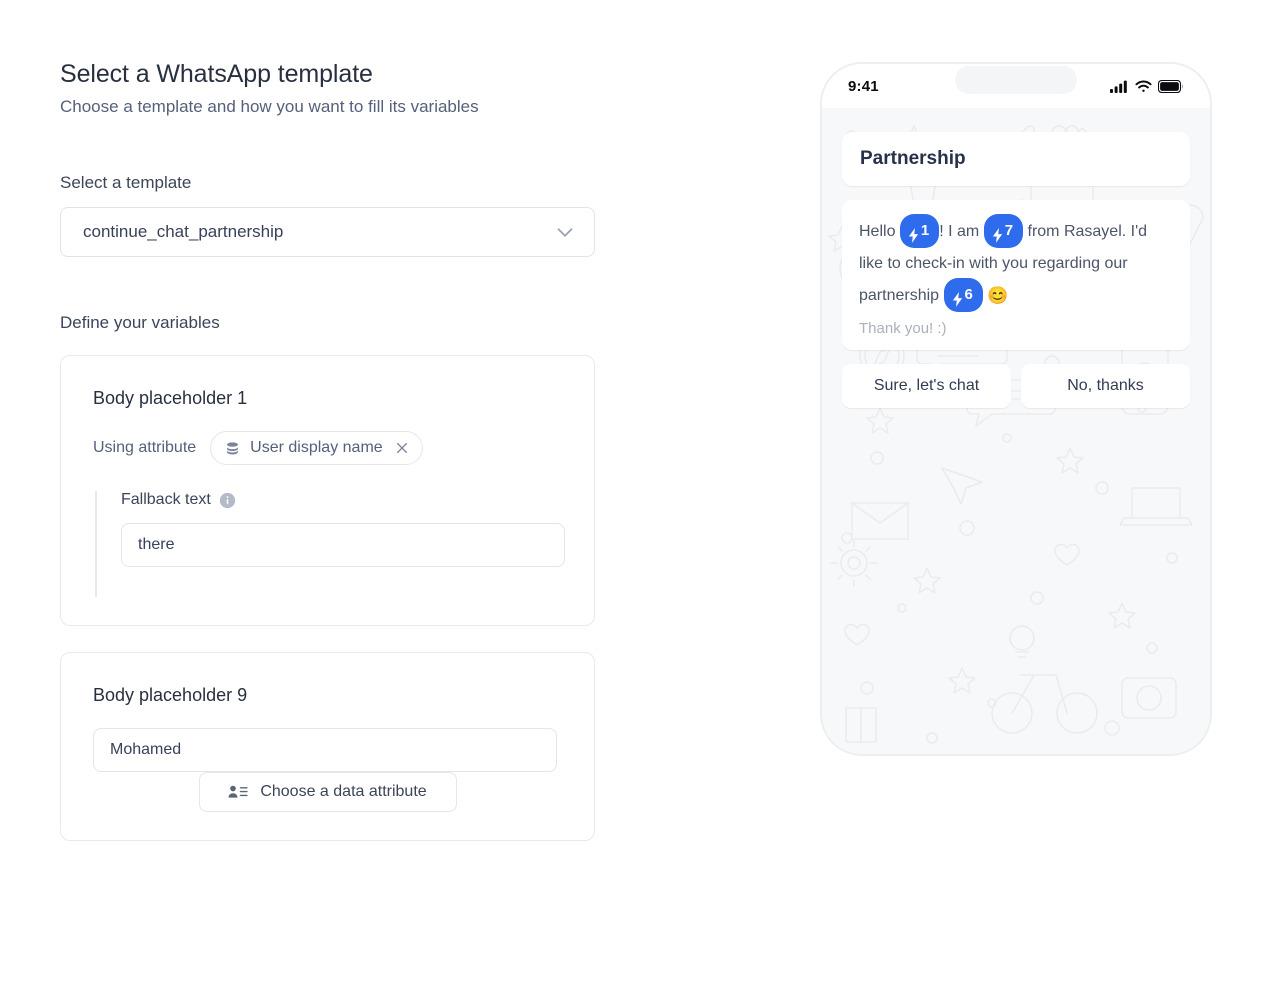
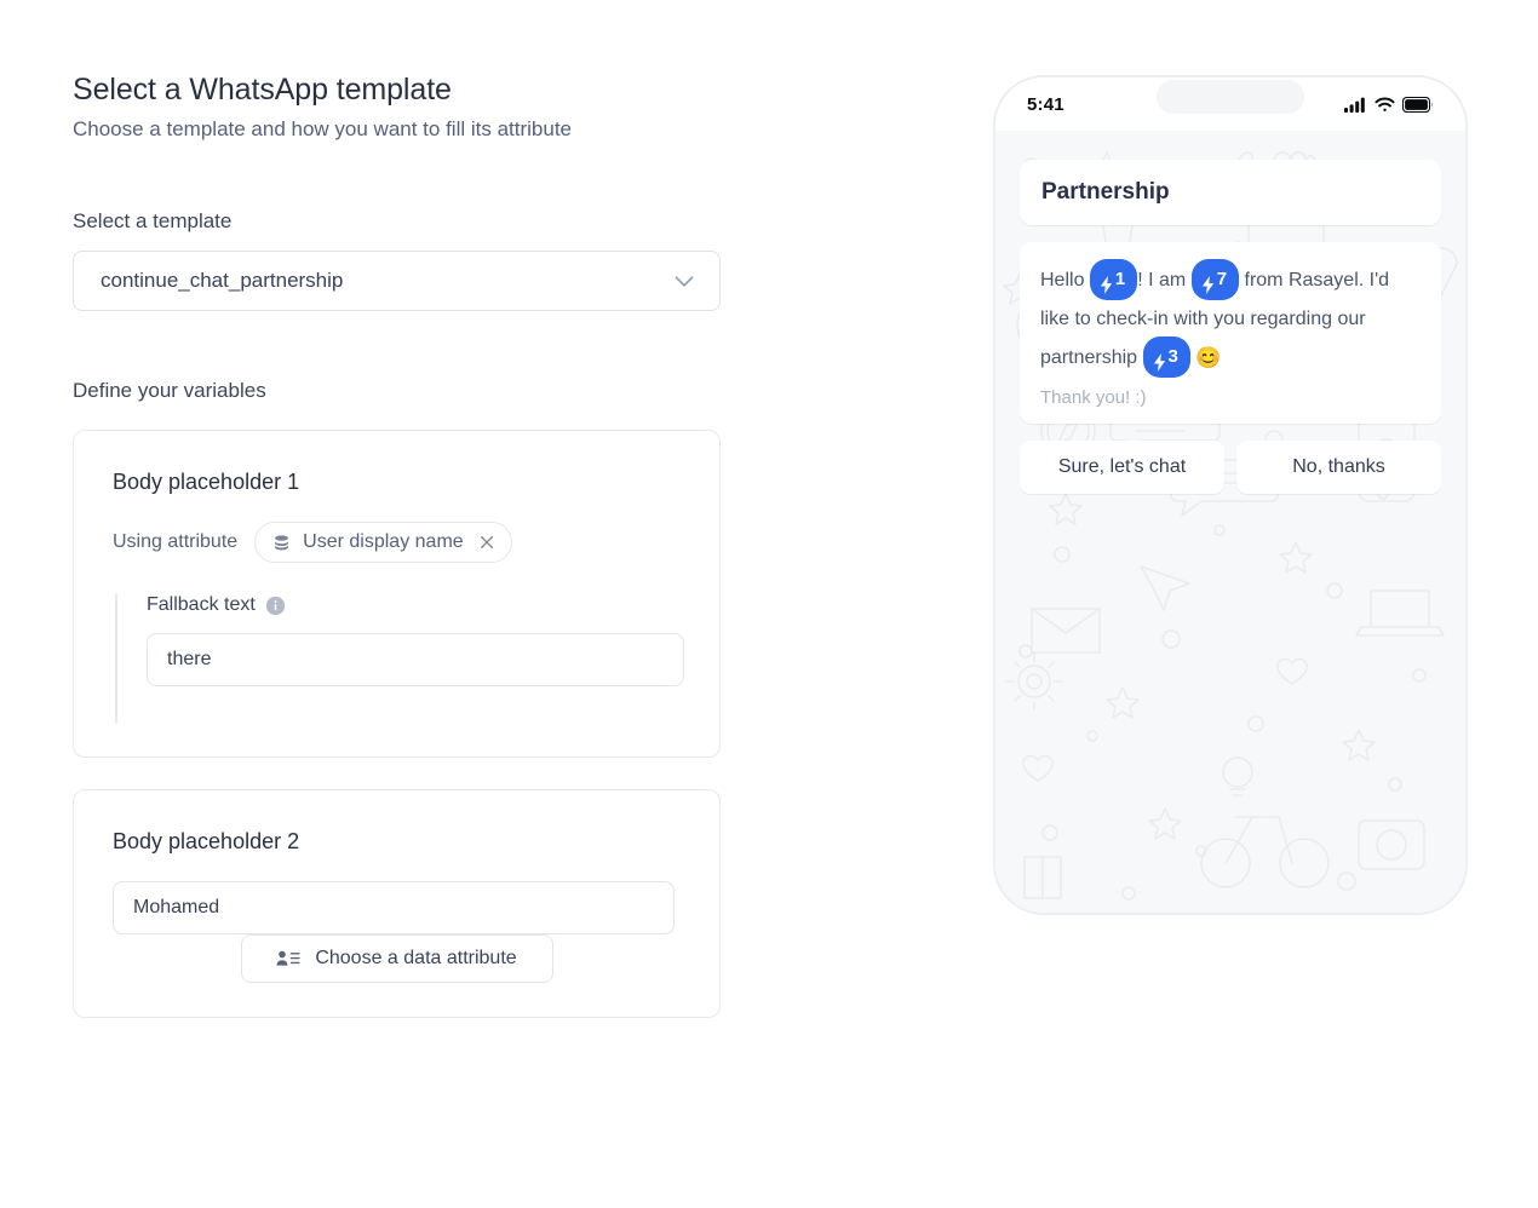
  Select a WhatsApp template
- Choose a template and how you want to fill its variables
+ Choose a template and how you want to fill its attribute
  Select a template
  continue_chat_partnership
  Define your variables
  Body placeholder 1
  Using attribute
  User display name
  Fallback text
  there
- Body placeholder 9
+ Body placeholder 2
  Mohamed
  Choose a data attribute
- 9:41
+ 5:41
  Partnership
  Hello
  1
  ! I am
  7
  from Rasayel. I'd like to check-in with you regarding our partnership
- 6
+ 3
  😊
  Thank you! :)
  Sure, let's chat
  No, thanks
